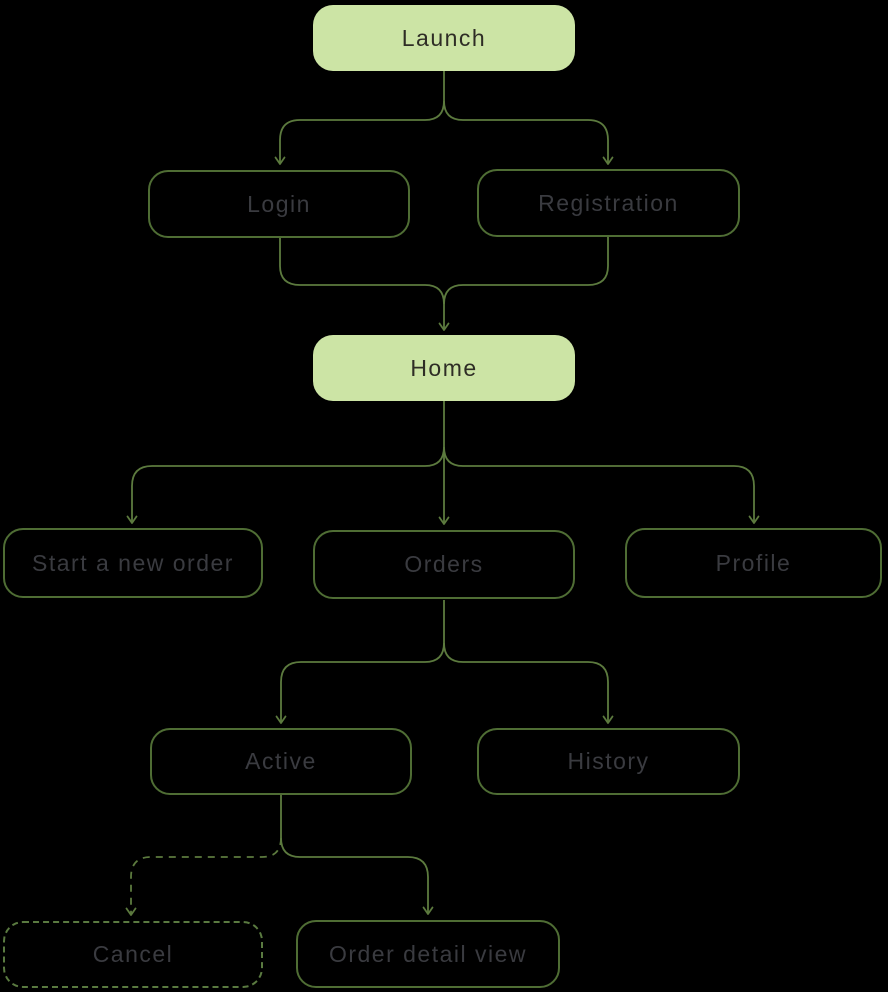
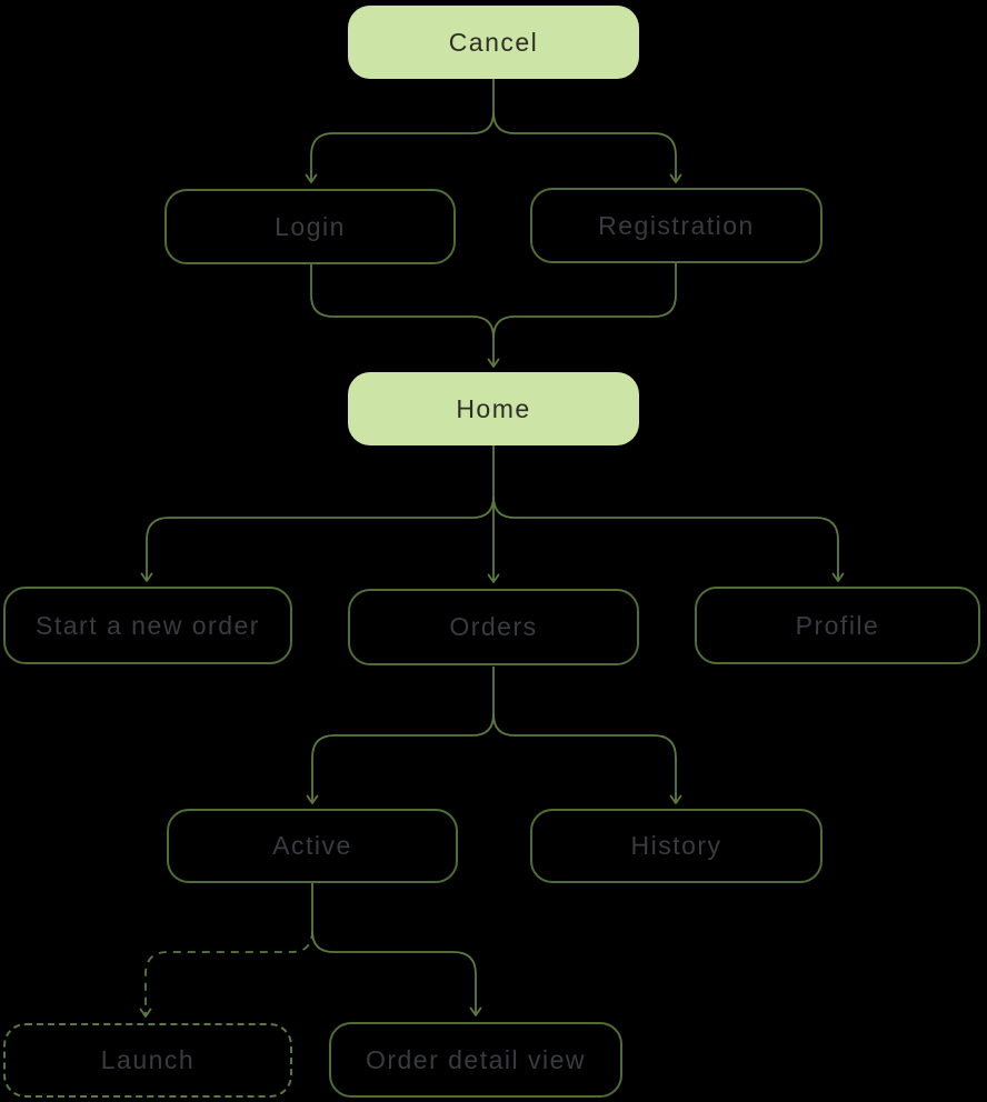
- Launch
+ Cancel
  Login
  Registration
  Home
  Start a new order
  Orders
  Profile
  Active
  History
- Cancel
+ Launch
  Order detail view
